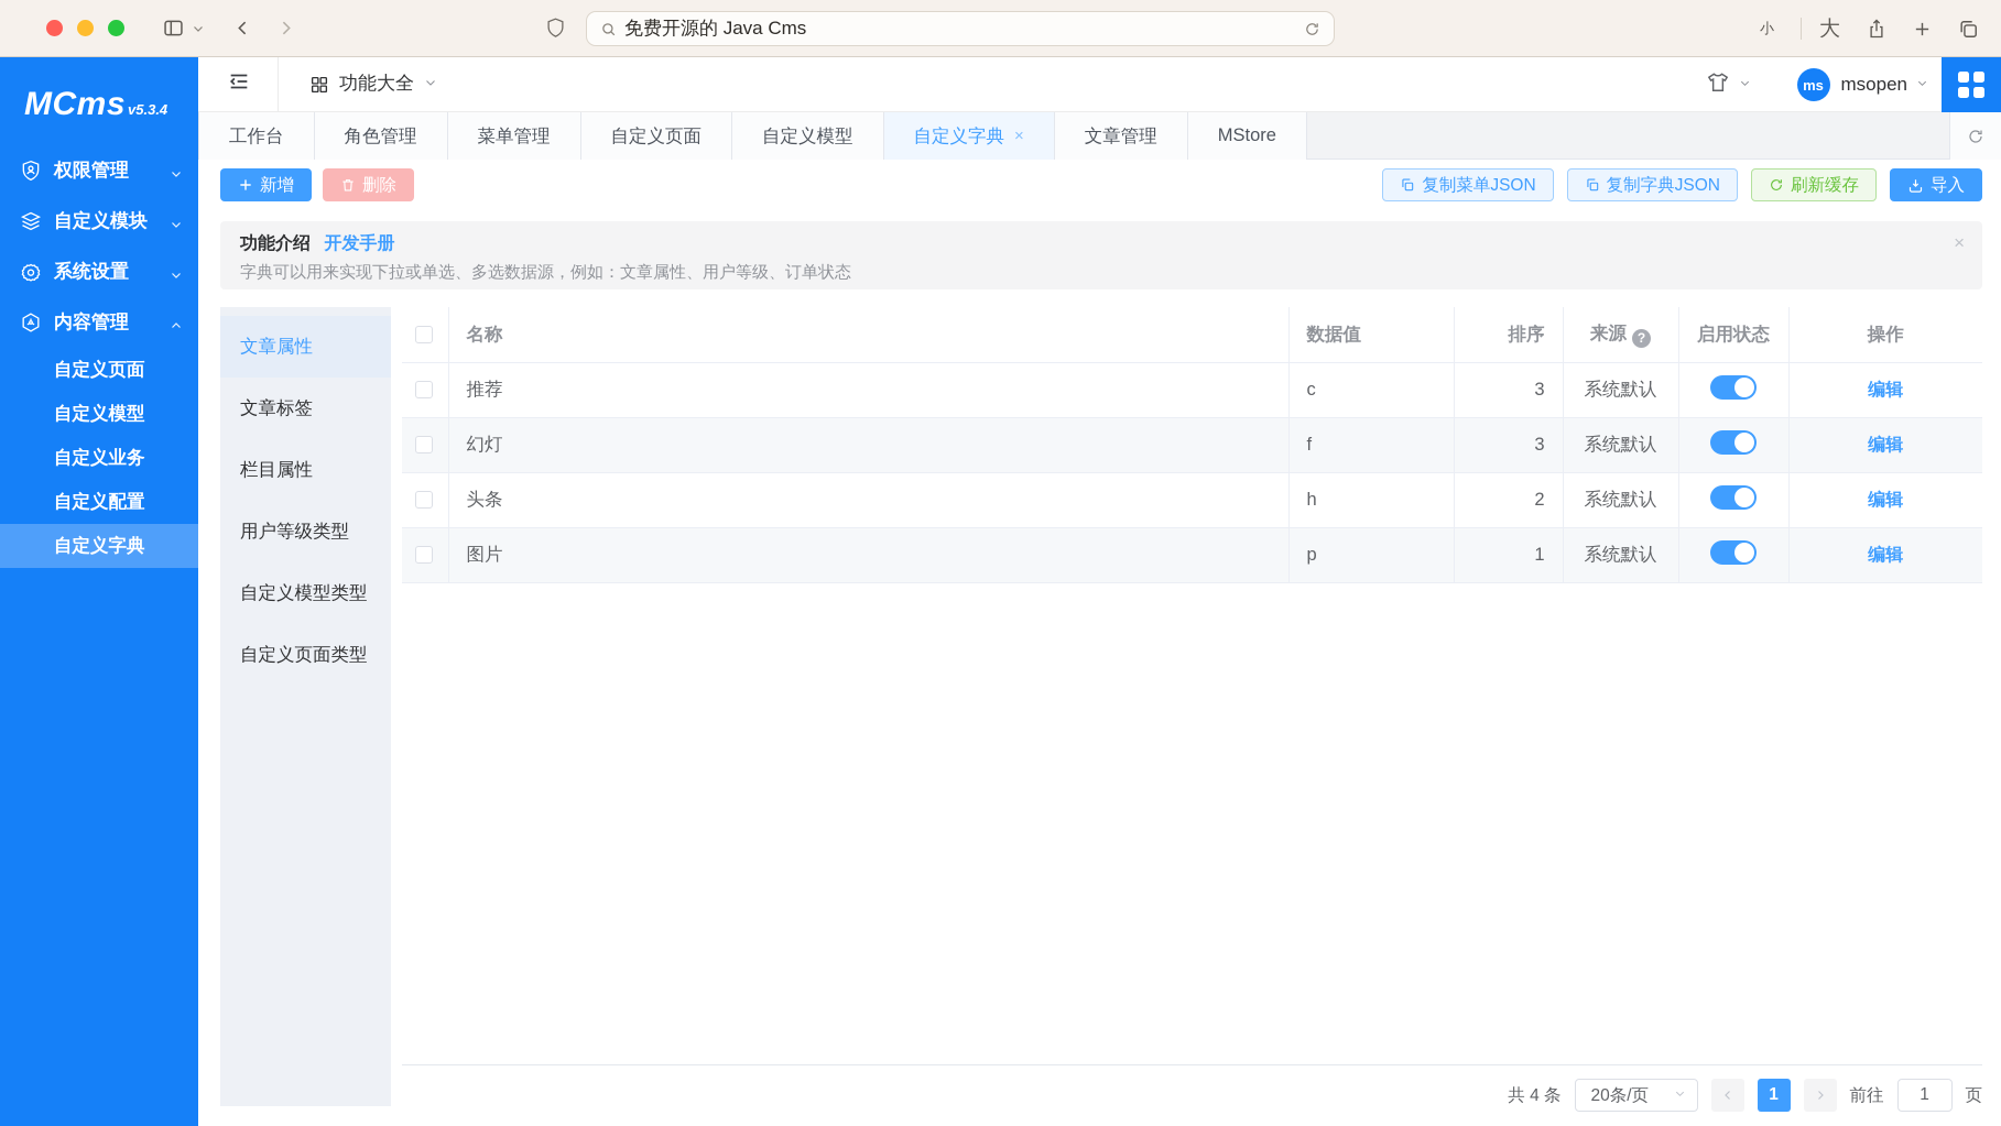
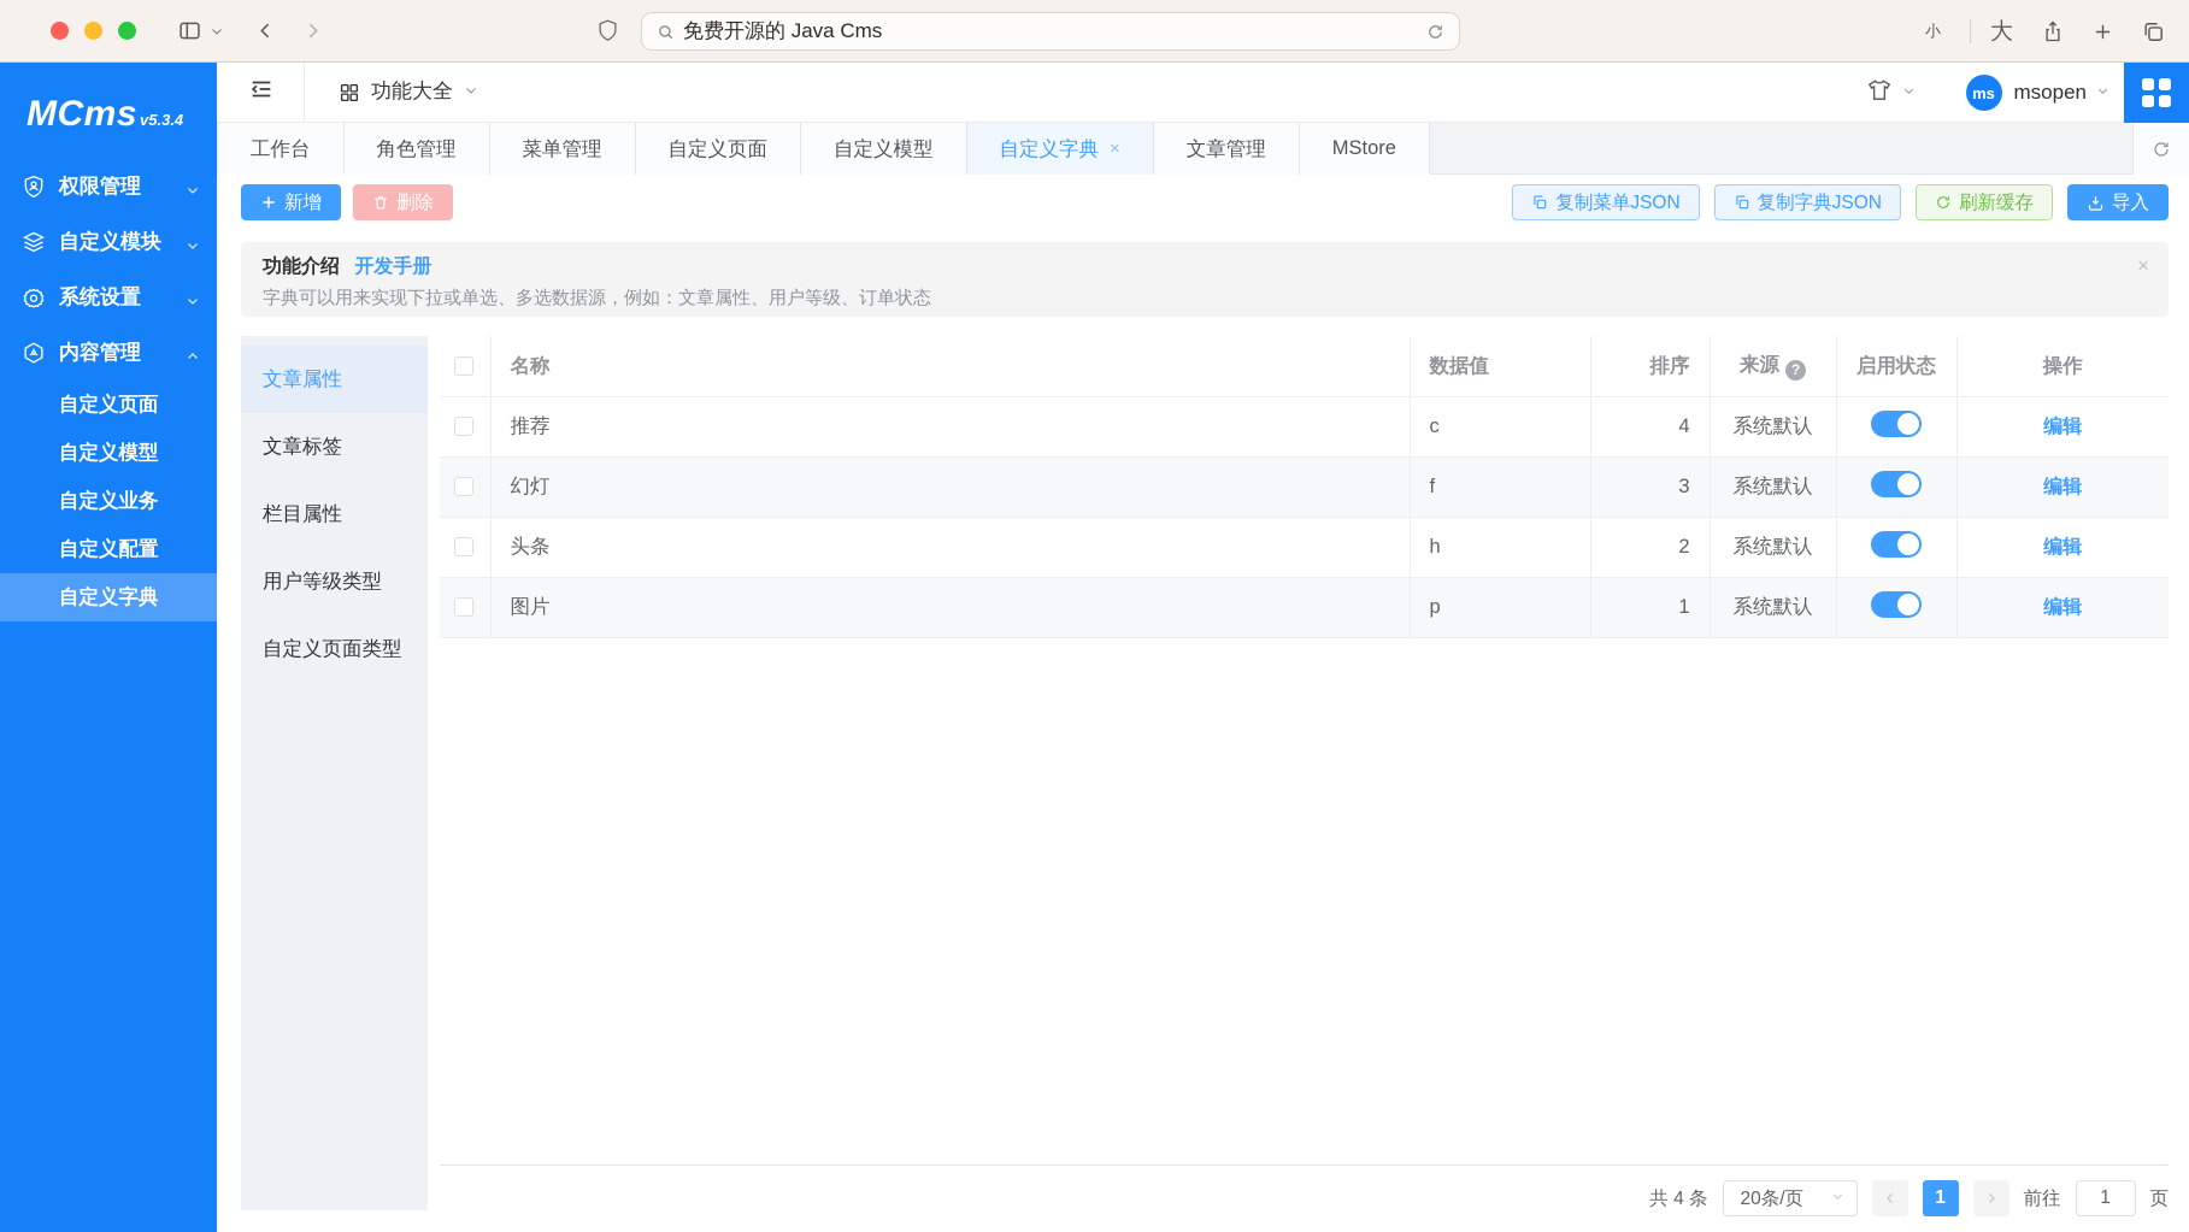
  免费开源的 Java Cms
  小
  大
  MCms
  v5.3.4
  权限管理
  自定义模块
  系统设置
  内容管理
  自定义页面
  自定义模型
  自定义业务
  自定义配置
  自定义字典
  功能大全
  ms
  msopen
  工作台
  角色管理
  菜单管理
  自定义页面
  自定义模型
  自定义字典
  ×
  文章管理
  MStore
  新增
  删除
  复制菜单JSON
  复制字典JSON
  刷新缓存
  导入
  功能介绍 开发手册
  字典可以用来实现下拉或单选、多选数据源，例如：文章属性、用户等级、订单状态
  ×
  文章属性
  文章标签
  栏目属性
  用户等级类型
- 自定义模型类型
  自定义页面类型
  	名称	数据值	排序	来源 ?	启用状态	操作
- 	推荐	c	3	系统默认		编辑
+ 	推荐	c	4	系统默认		编辑
  	幻灯	f	3	系统默认		编辑
  	头条	h	2	系统默认		编辑
  	图片	p	1	系统默认		编辑
  共 4 条
  20条/页
  1
  前往
  1
  页
